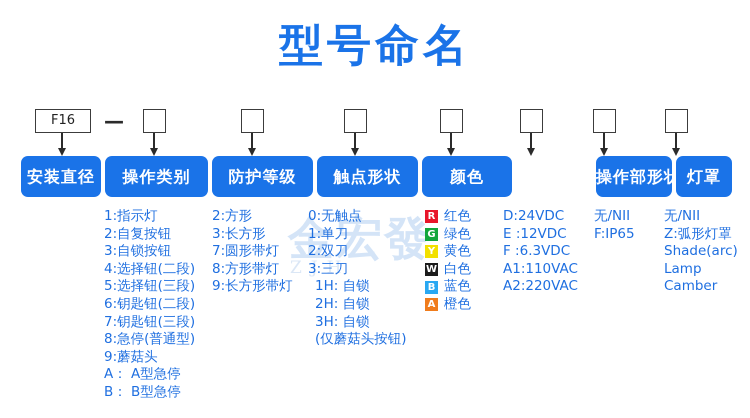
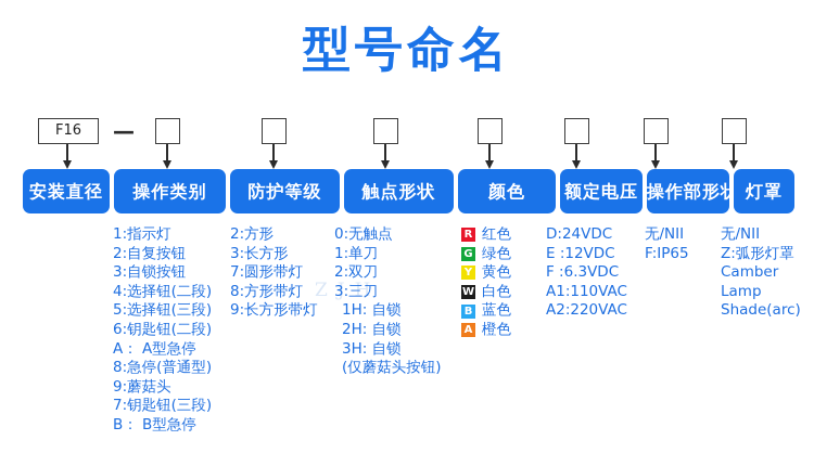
  型号命名
- 金宏發
  ZJH
  F16
  —
  安装直径
  操作类别
  防护等级
  触点形状
  颜色
+ 额定电压
  操作部形状
  灯罩
  1:指示灯
  2:自复按钮
  3:自锁按钮
  4:选择钮(二段)
  5:选择钮(三段)
  6:钥匙钮(二段)
- 7:钥匙钮(三段)
+ A： A型急停
  8:急停(普通型)
  9:蘑菇头
- A： A型急停
+ 7:钥匙钮(三段)
  B： B型急停
  2:方形
  3:长方形
  7:圆形带灯
  8:方形带灯
  9:长方形带灯
  0:无触点
  1:单刀
  2:双刀
  3:三刀
  1H: 自锁
  2H: 自锁
  3H: 自锁
  (仅蘑菇头按钮)
  R
  红色
  G
  绿色
  Y
  黄色
  W
  白色
  B
  蓝色
  A
  橙色
  D:24VDC
  E :12VDC
  F :6.3VDC
  A1:110VAC
  A2:220VAC
  无/NII
  F:IP65
  无/NII
  Z:弧形灯罩
- Shade(arc)
+ Camber
  Lamp
- Camber
+ Shade(arc)
